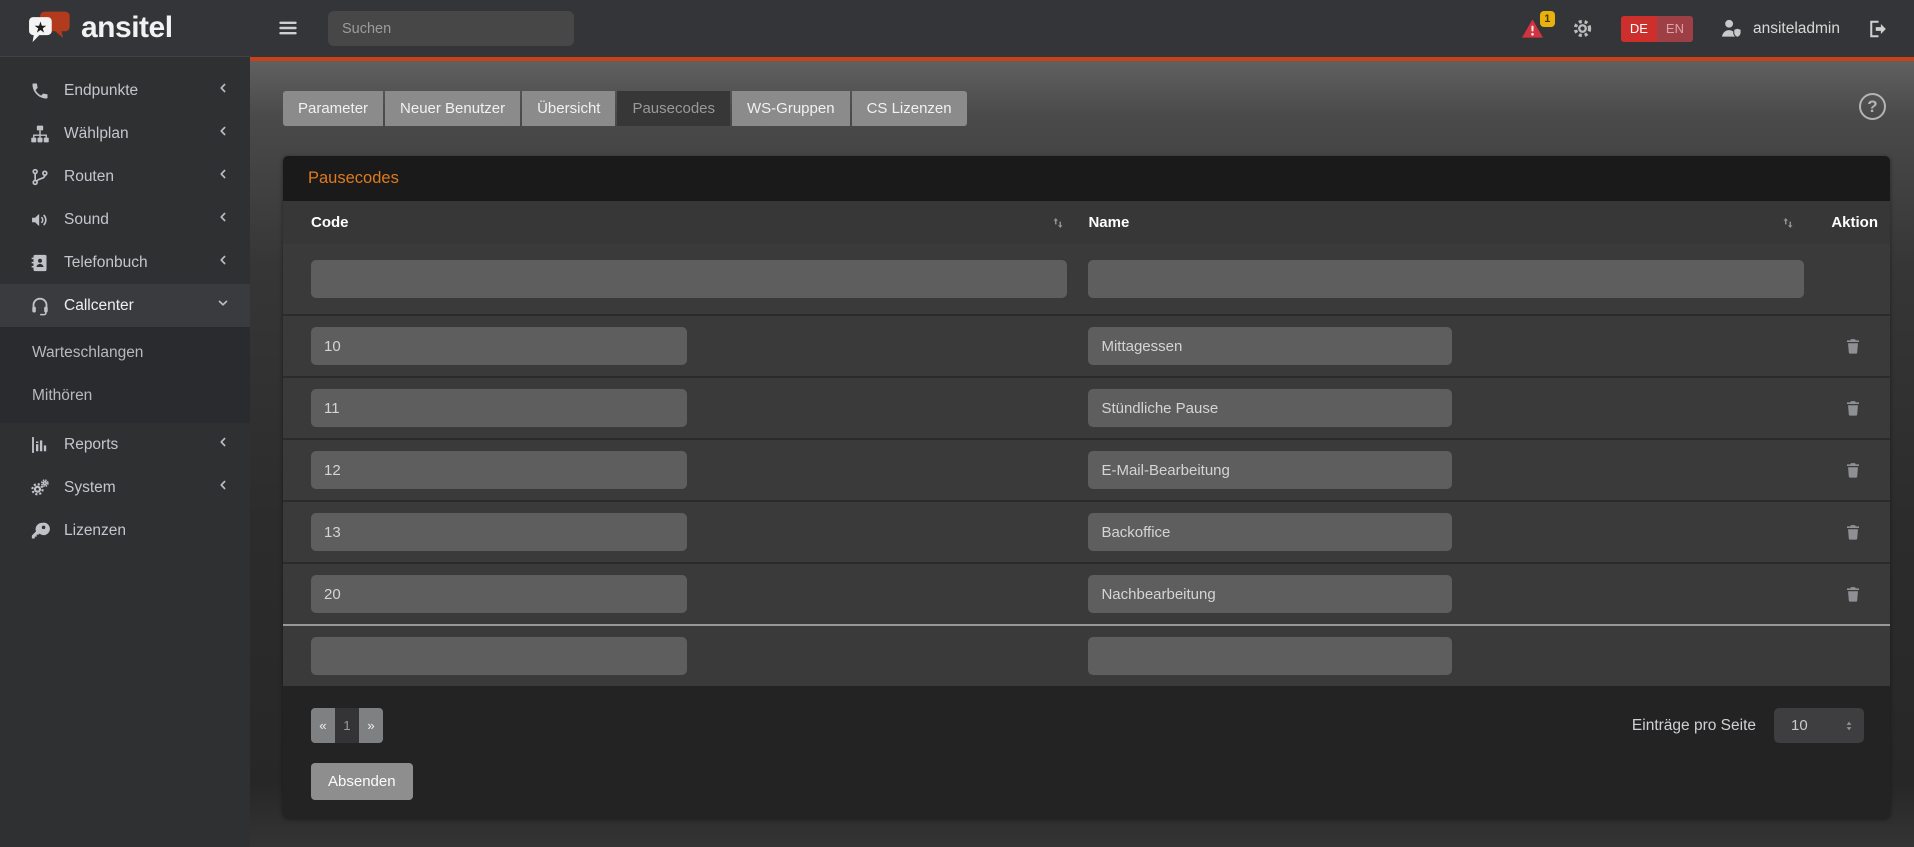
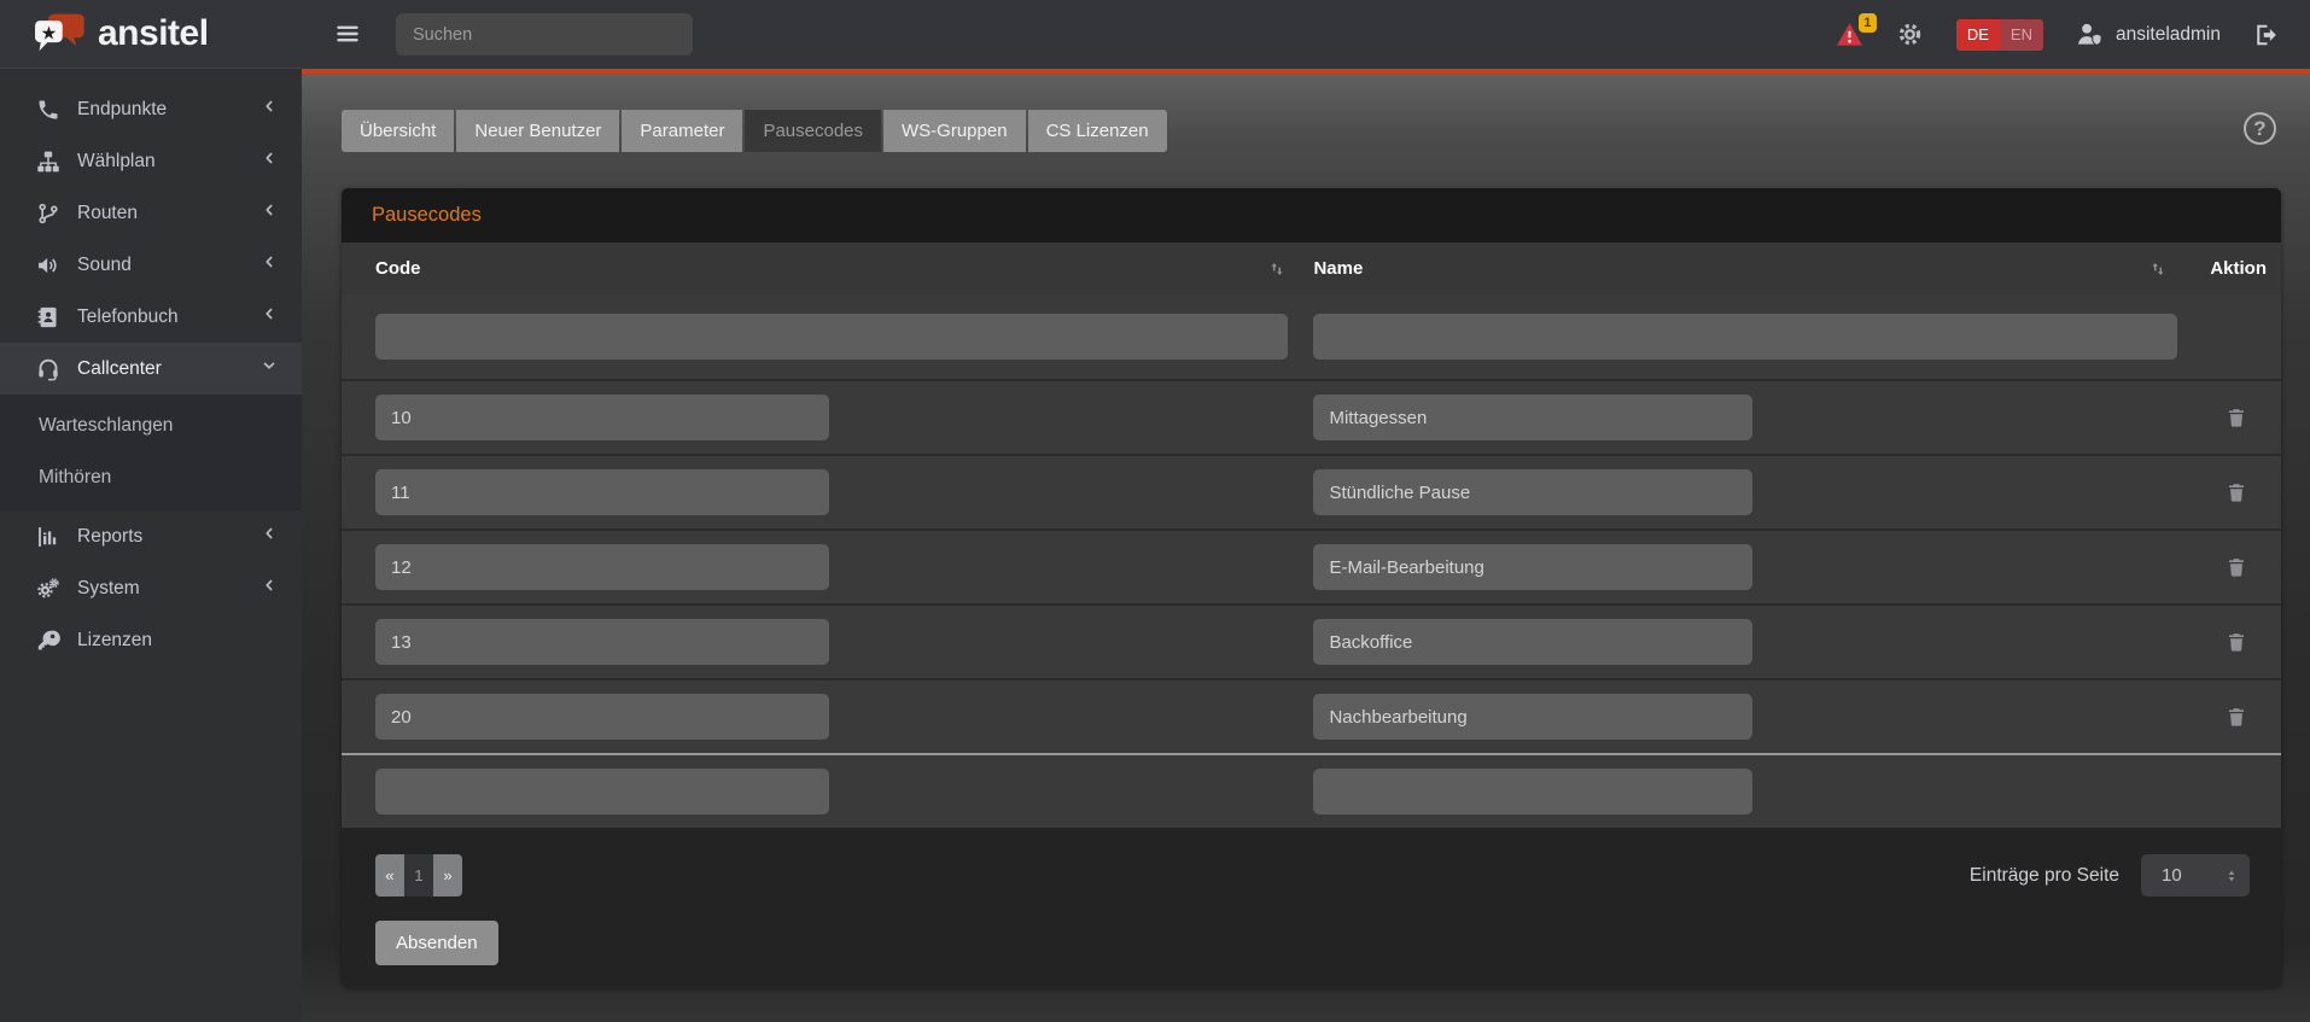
  ★
  ansitel
  Endpunkte
  Wählplan
  Routen
  Sound
  Telefonbuch
  Callcenter
  Warteschlangen
  Mithören
  Reports
  System
  Lizenzen
  Suchen
  1
  DE
  EN
  ansiteladmin
- Parameter
+ Übersicht
  Neuer Benutzer
- Übersicht
+ Parameter
  Pausecodes
  WS-Gruppen
  CS Lizenzen
  ?
  Pausecodes
  Code
  Name
  Aktion
  10
  Mittagessen
  11
  Stündliche Pause
  12
  E-Mail-Bearbeitung
  13
  Backoffice
  20
  Nachbearbeitung
  «
  1
  »
  Einträge pro Seite
  10
  Absenden
